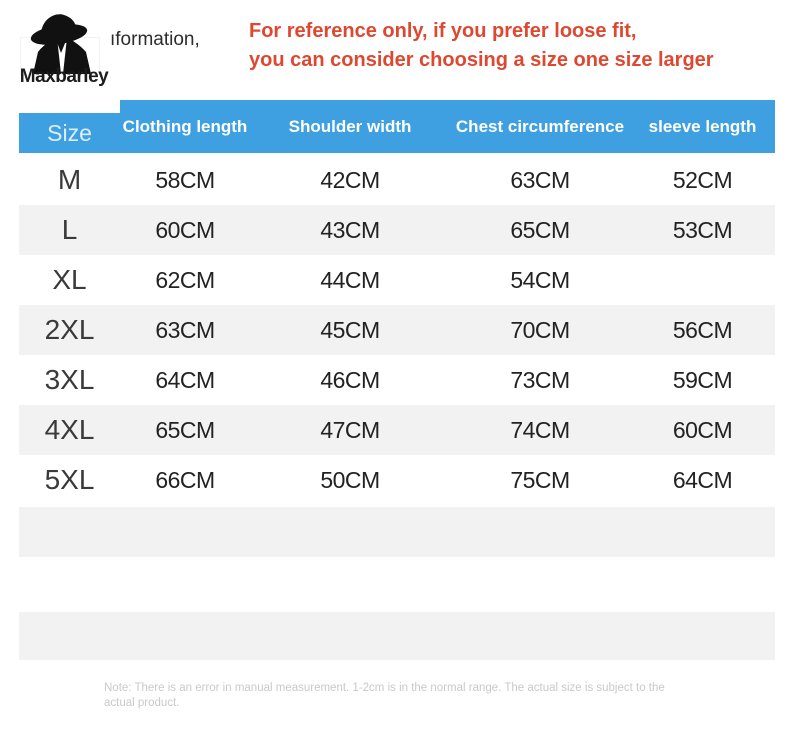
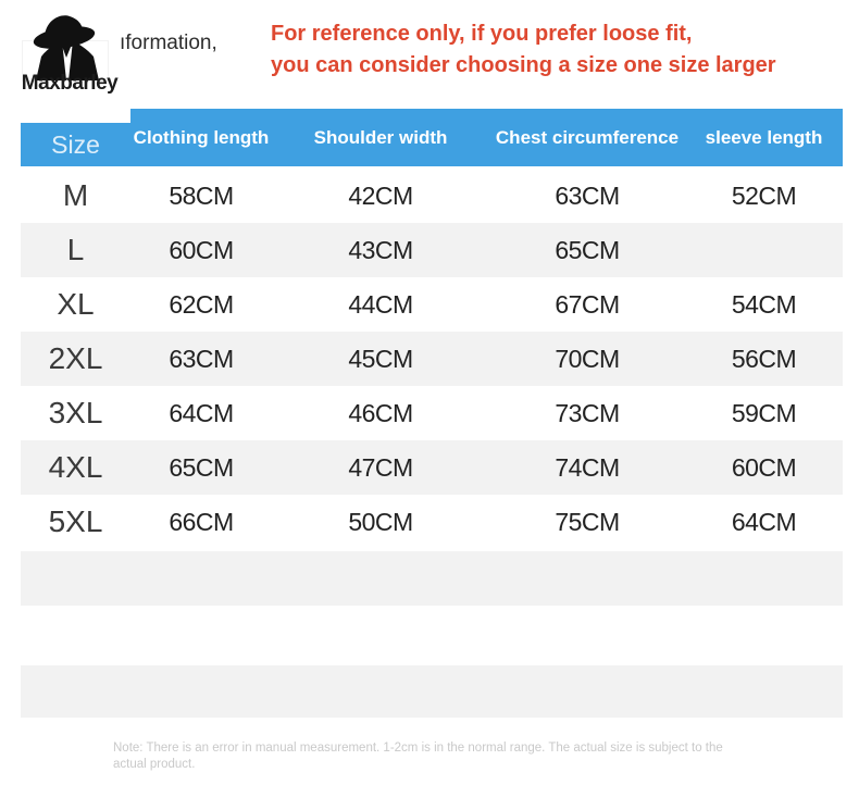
  Maxbarley
  ıformation,
  For reference only, if you prefer loose fit,
  you can consider choosing a size one size larger
  Clothing length
  Shoulder width
  Chest circumference
  sleeve length
  Size
  M
  58CM
  42CM
  63CM
  52CM
  L
  60CM
  43CM
  65CM
- 53CM
  XL
  62CM
  44CM
+ 67CM
  54CM
  2XL
  63CM
  45CM
  70CM
  56CM
  3XL
  64CM
  46CM
  73CM
  59CM
  4XL
  65CM
  47CM
  74CM
  60CM
  5XL
  66CM
  50CM
  75CM
  64CM
  Note: There is an error in manual measurement. 1-2cm is in the normal range. The actual size is subject to the actual product.
